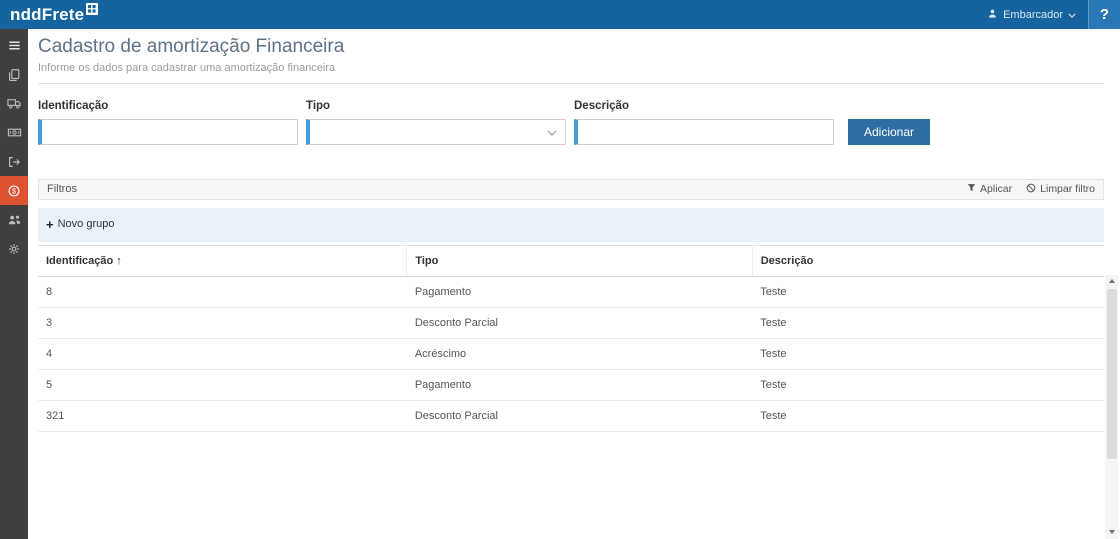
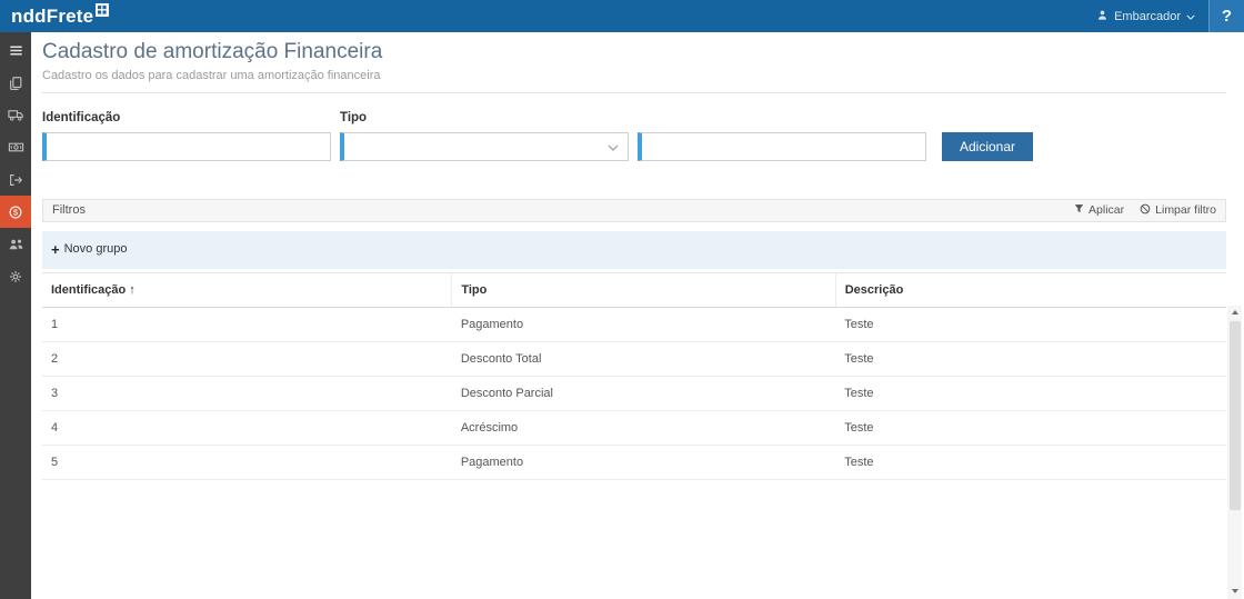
  nddFrete
  Embarcador
  ?
  $
  Cadastro de amortização Financeira
- Informe os dados para cadastrar uma amortização financeira
+ Cadastro os dados para cadastrar uma amortização financeira
  Identificação
  Tipo
- Descrição
  Adicionar
  Filtros
  Aplicar
  Limpar filtro
  +
  Novo grupo
  Identificação ↑	Tipo	Descrição
- 8	Pagamento	Teste
+ 1	Pagamento	Teste
+ 2	Desconto Total	Teste
  3	Desconto Parcial	Teste
  4	Acréscimo	Teste
  5	Pagamento	Teste
- 321	Desconto Parcial	Teste
